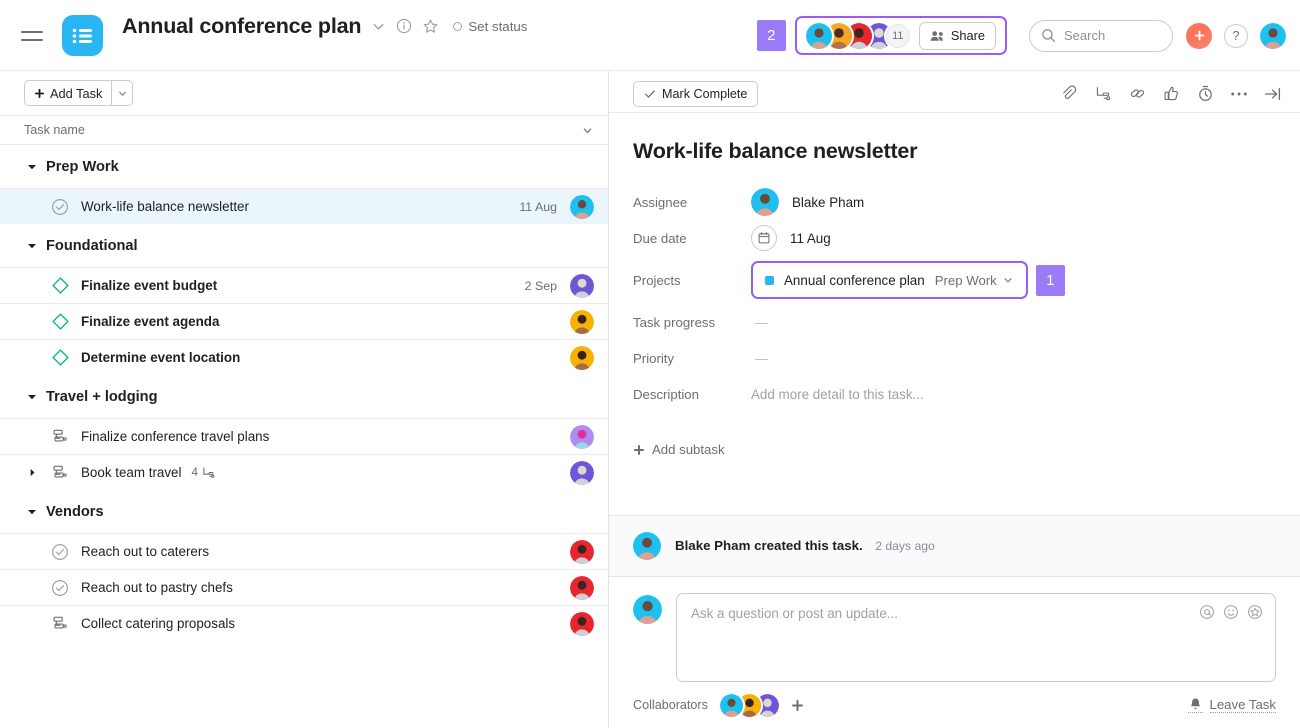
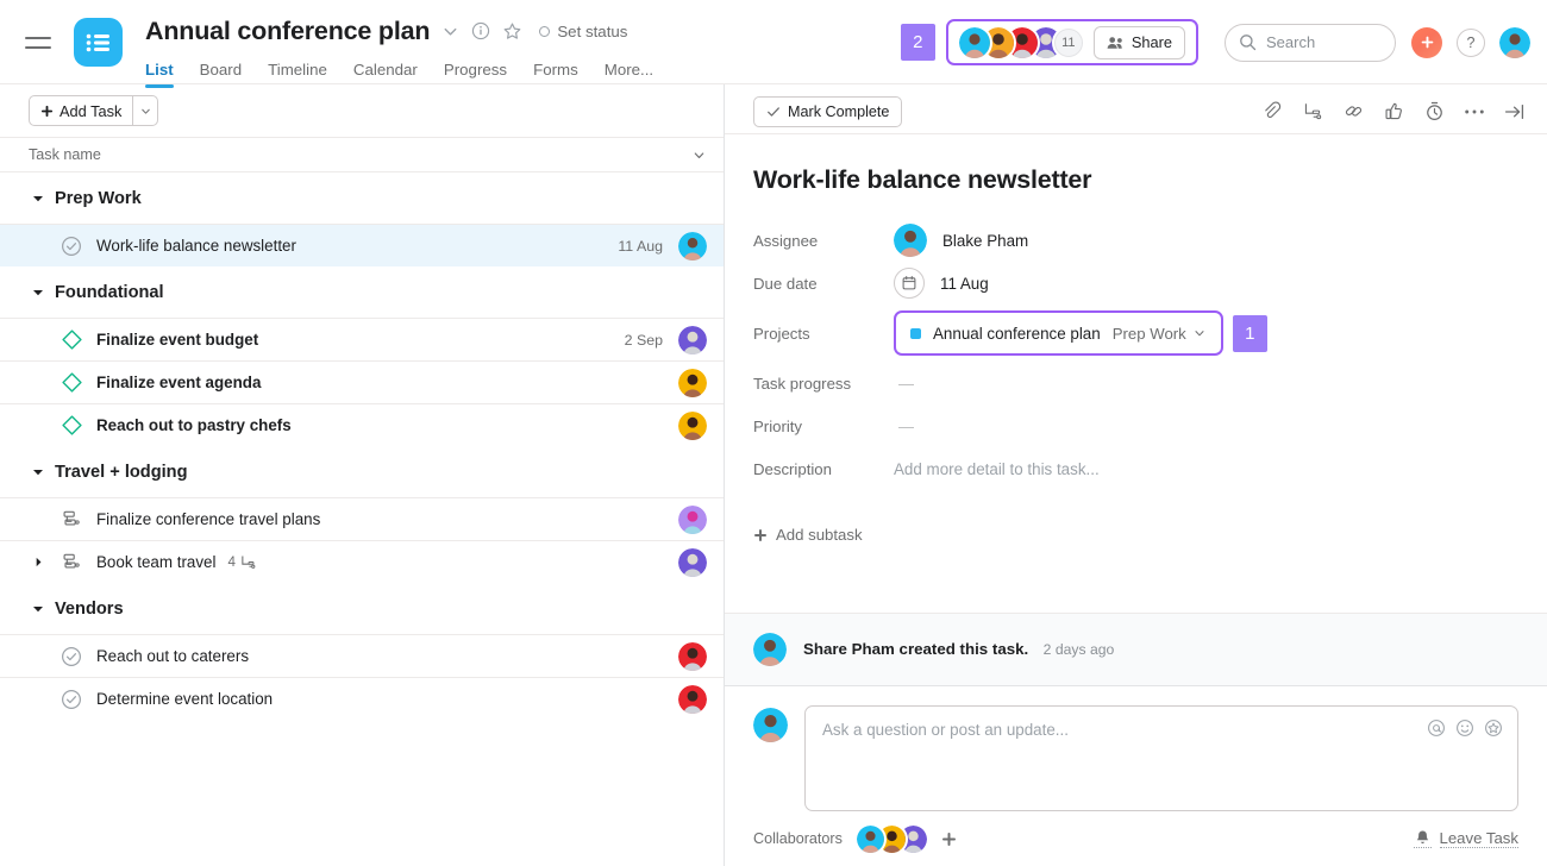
  Annual conference plan
  Set status
+ List
+ Board
+ Timeline
+ Calendar
+ Progress
+ Forms
+ More...
  2
  11
  Share
  Search
  ?
  Add Task
  Task name
  Prep Work
  Work-life balance newsletter
  11 Aug
  Foundational
  Finalize event budget
  2 Sep
  Finalize event agenda
- Determine event location
+ Reach out to pastry chefs
  Travel + lodging
  Finalize conference travel plans
  Book team travel
  4
  Vendors
  Reach out to caterers
- Reach out to pastry chefs
+ Determine event location
- Collect catering proposals
  Mark Complete
  Work-life balance newsletter
  Assignee
  Blake Pham
  Due date
  11 Aug
  Projects
  Annual conference plan
  Prep Work
  1
  Task progress
  —
  Priority
  —
  Description
  Add more detail to this task...
  Add subtask
- Blake Pham created this task. 2 days ago
+ Share Pham created this task. 2 days ago
  Ask a question or post an update...
  Collaborators
  Leave Task
